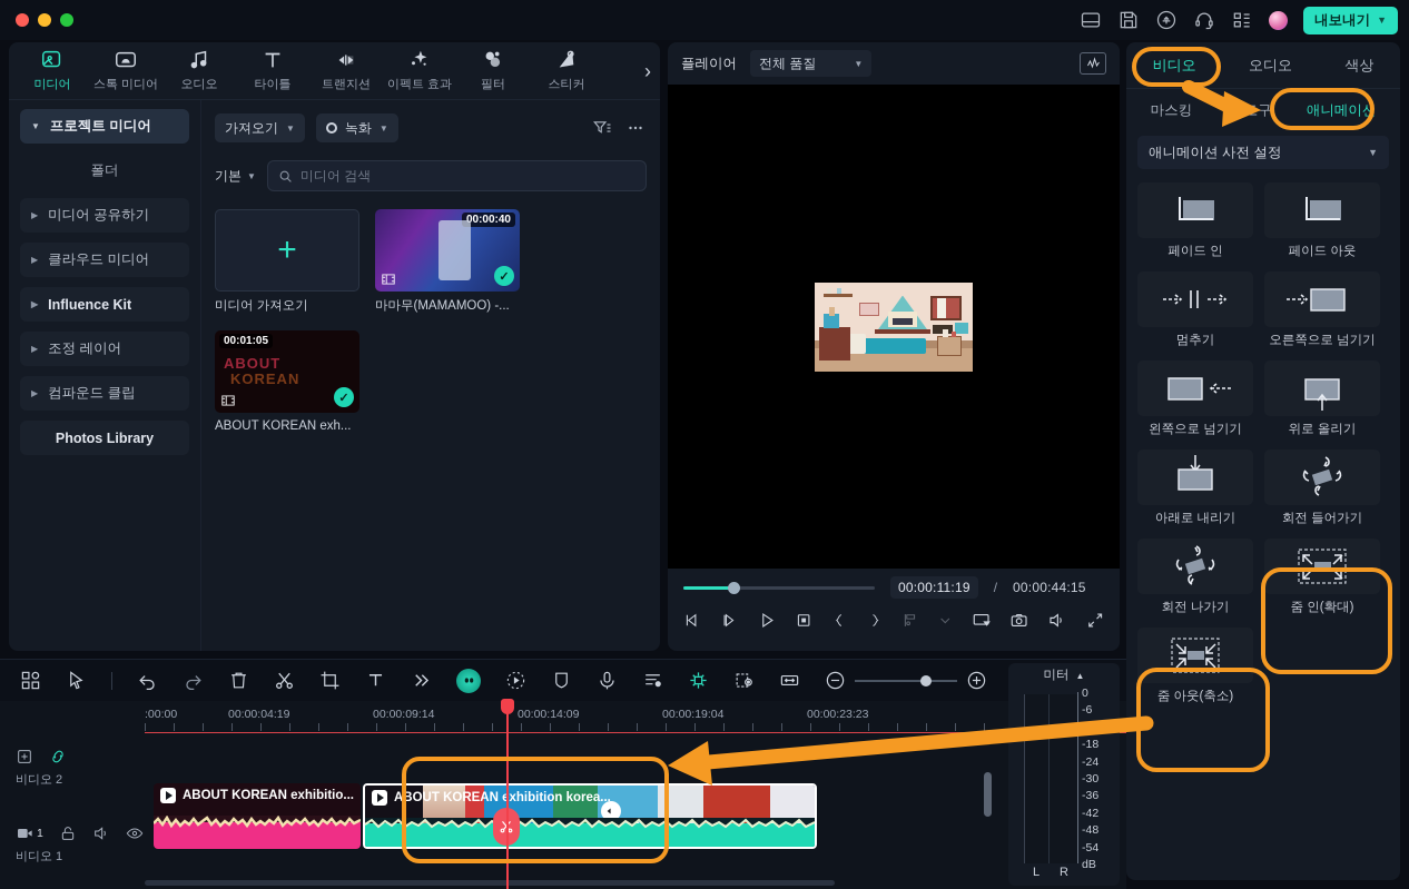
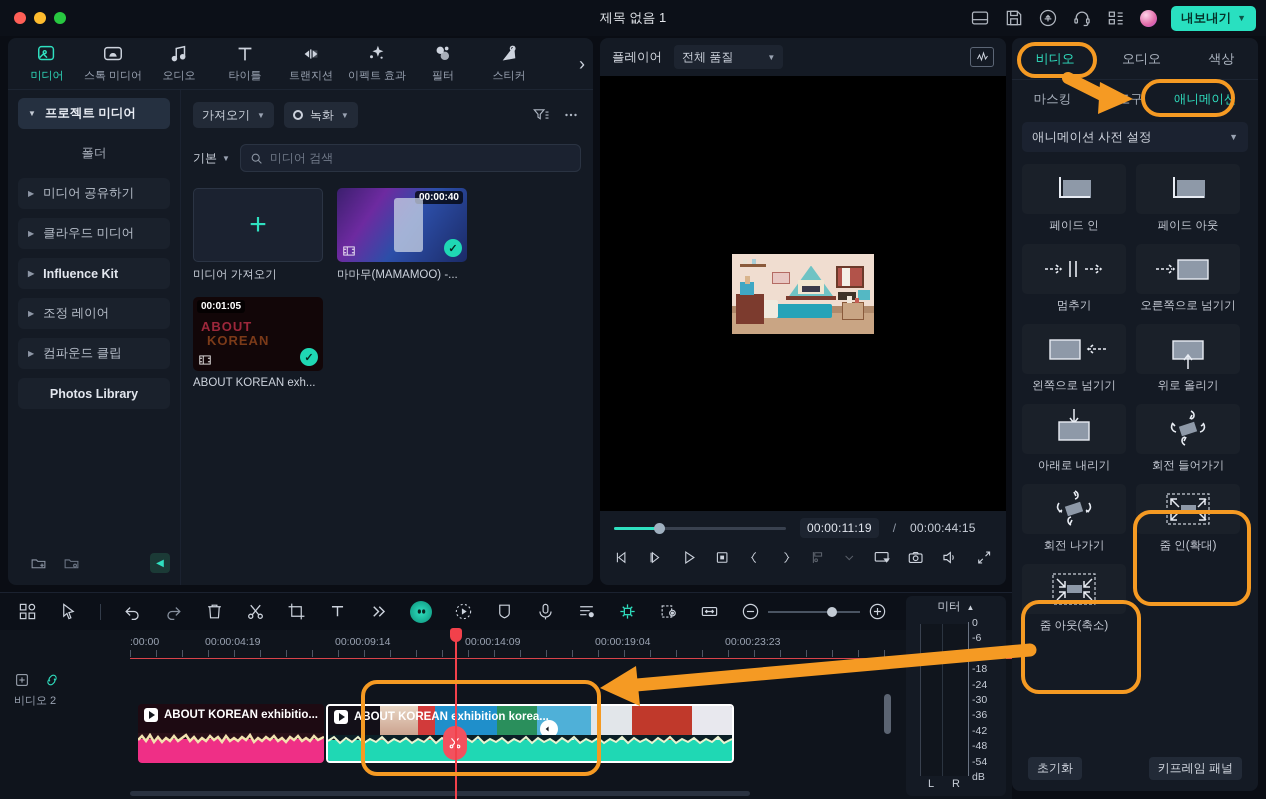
+ 제목 없음 1
  내보내기
  ▼
  미디어
  스톡 미디어
  오디오
  타이틀
  트랜지션
  이펙트 효과
  필터
  스티커
  ›
  ▼
  프로젝트 미디어
  폴더
  ▶
  미디어 공유하기
  ▶
  클라우드 미디어
  ▶
  Influence Kit
  ▶
  조정 레이어
  ▶
  컴파운드 클립
  Photos Library
+ ◀
  가져오기
  ▼
  녹화
  ▼
  기본
  ▼
  미디어 검색
  +
  미디어 가져오기
  00:00:40
  ✓
  마마무(MAMAMOO) -...
  ABOUT
  KOREAN
  00:01:05
  ✓
  ABOUT KOREAN exh...
  플레이어
  전체 품질
  ▼
  00:00:11:19
  /
  00:00:44:15
  비디오
  오디오
  색상
  마스킹
  애니메이션
  애니메이션 사전 설정
  ▼
  페이드 인
  페이드 아웃
  멈추기
  오른쪽으로 넘기기
  왼쪽으로 넘기기
  위로 올리기
  아래로 내리기
  회전 들어가기
  회전 나가기
  줌 인(확대)
  줌 아웃(축소)
+ 초기화
+ 키프레임 패널
  :00:00
  00:00:04:19
  00:00:09:14
  00:00:14:09
  00:00:19:04
  00:00:23:23
  비디오 2
- 1
- 비디오 1
  ABOUT KOREAN exhibitio...
  ABOUT KOREANxhibition korea...
  미터
  ▲
  0
  -6
  -18
  -24
  -30
  -36
  -42
  -48
  -54
  dB
  L
  R
